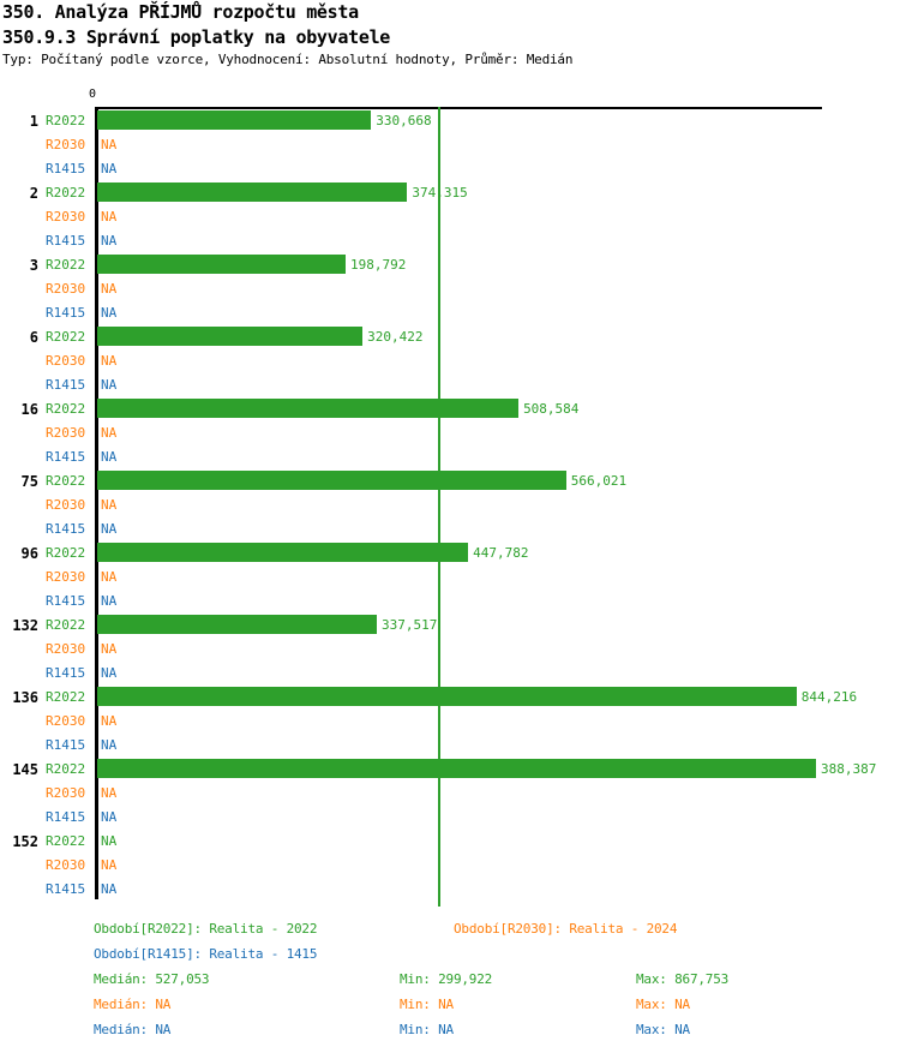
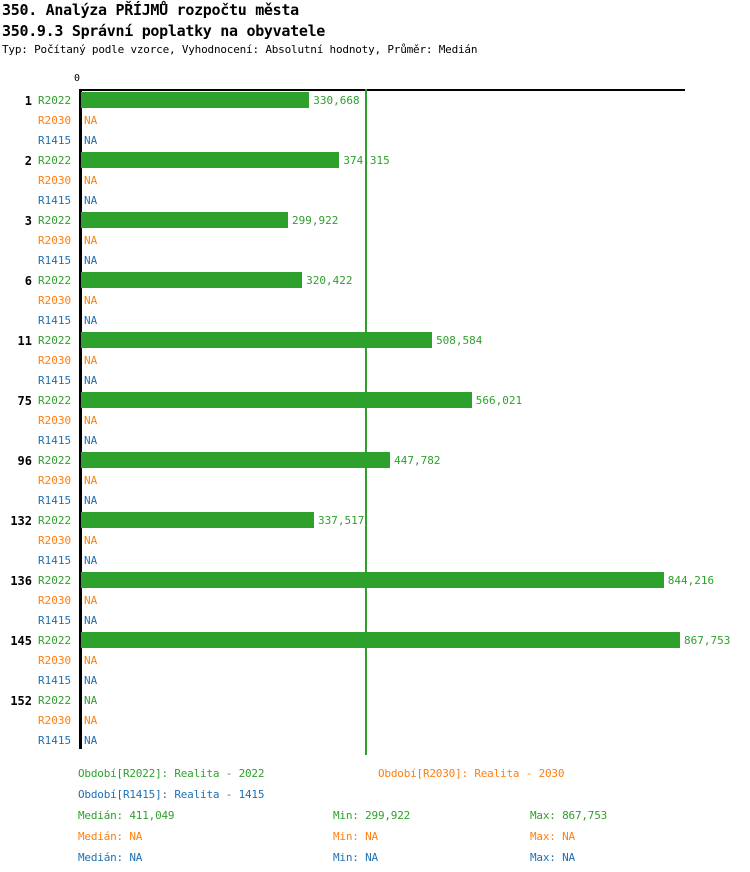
  350. Analýza PŘÍJMŮ rozpočtu města
  350.9.3 Správní poplatky na obyvatele
  Typ: Počítaný podle vzorce, Vyhodnocení: Absolutní hodnoty, Průměr: Medián
  0
  1
  R2022
  330,668
  R2030
  NA
  R1415
  NA
  2
  R2022
  374,315
  R2030
  NA
  R1415
  NA
  3
  R2022
- 198,792
+ 299,922
  R2030
  NA
  R1415
  NA
  6
  R2022
  320,422
  R2030
  NA
  R1415
  NA
- 16
+ 11
  R2022
  508,584
  R2030
  NA
  R1415
  NA
  75
  R2022
  566,021
  R2030
  NA
  R1415
  NA
  96
  R2022
  447,782
  R2030
  NA
  R1415
  NA
  132
  R2022
  337,517
  R2030
  NA
  R1415
  NA
  136
  R2022
  844,216
  R2030
  NA
  R1415
  NA
  145
  R2022
- 388,387
+ 867,753
  R2030
  NA
  R1415
  NA
  152
  R2022
  NA
  R2030
  NA
  R1415
  NA
  Období[R2022]: Realita - 2022
- Období[R2030]: Realita - 2024
+ Období[R2030]: Realita - 2030
  Období[R1415]: Realita - 1415
- Medián: 527,053
+ Medián: 411,049
  Min: 299,922
  Max: 867,753
  Medián: NA
  Min: NA
  Max: NA
  Medián: NA
  Min: NA
  Max: NA
